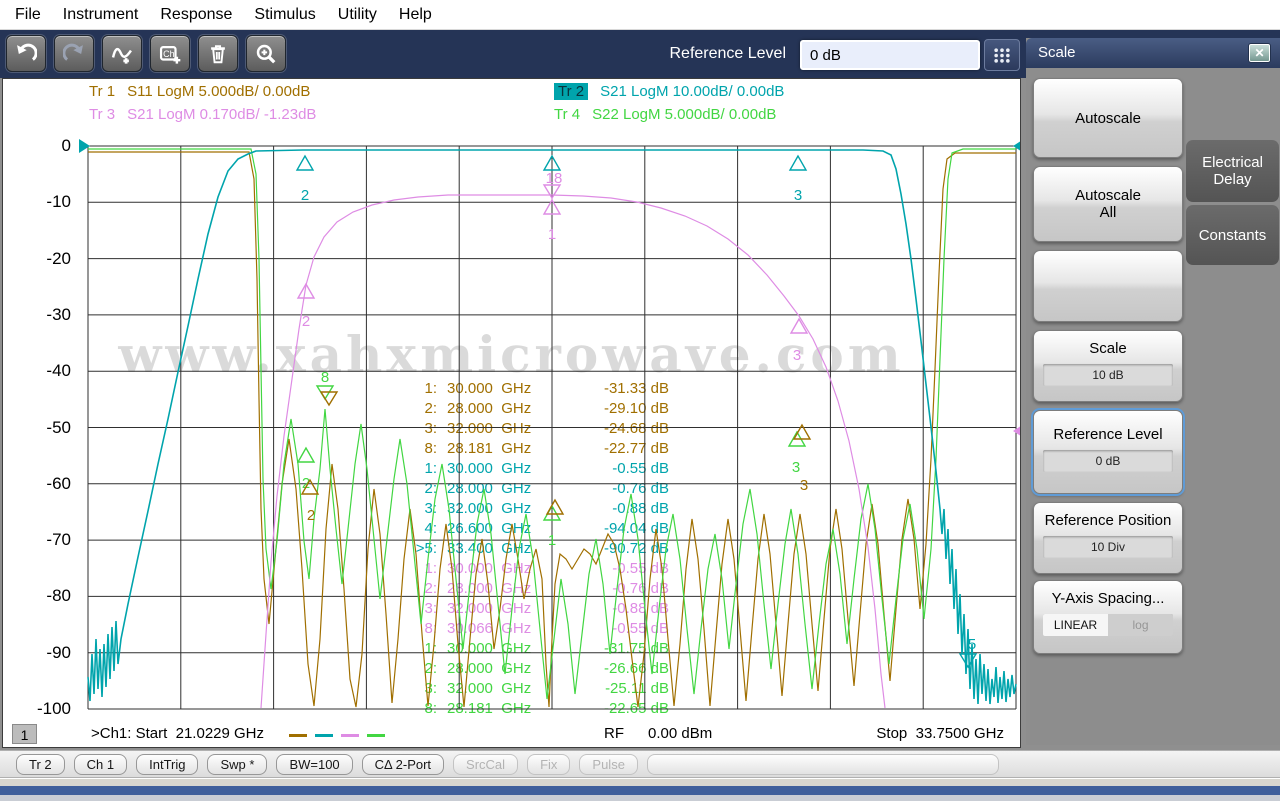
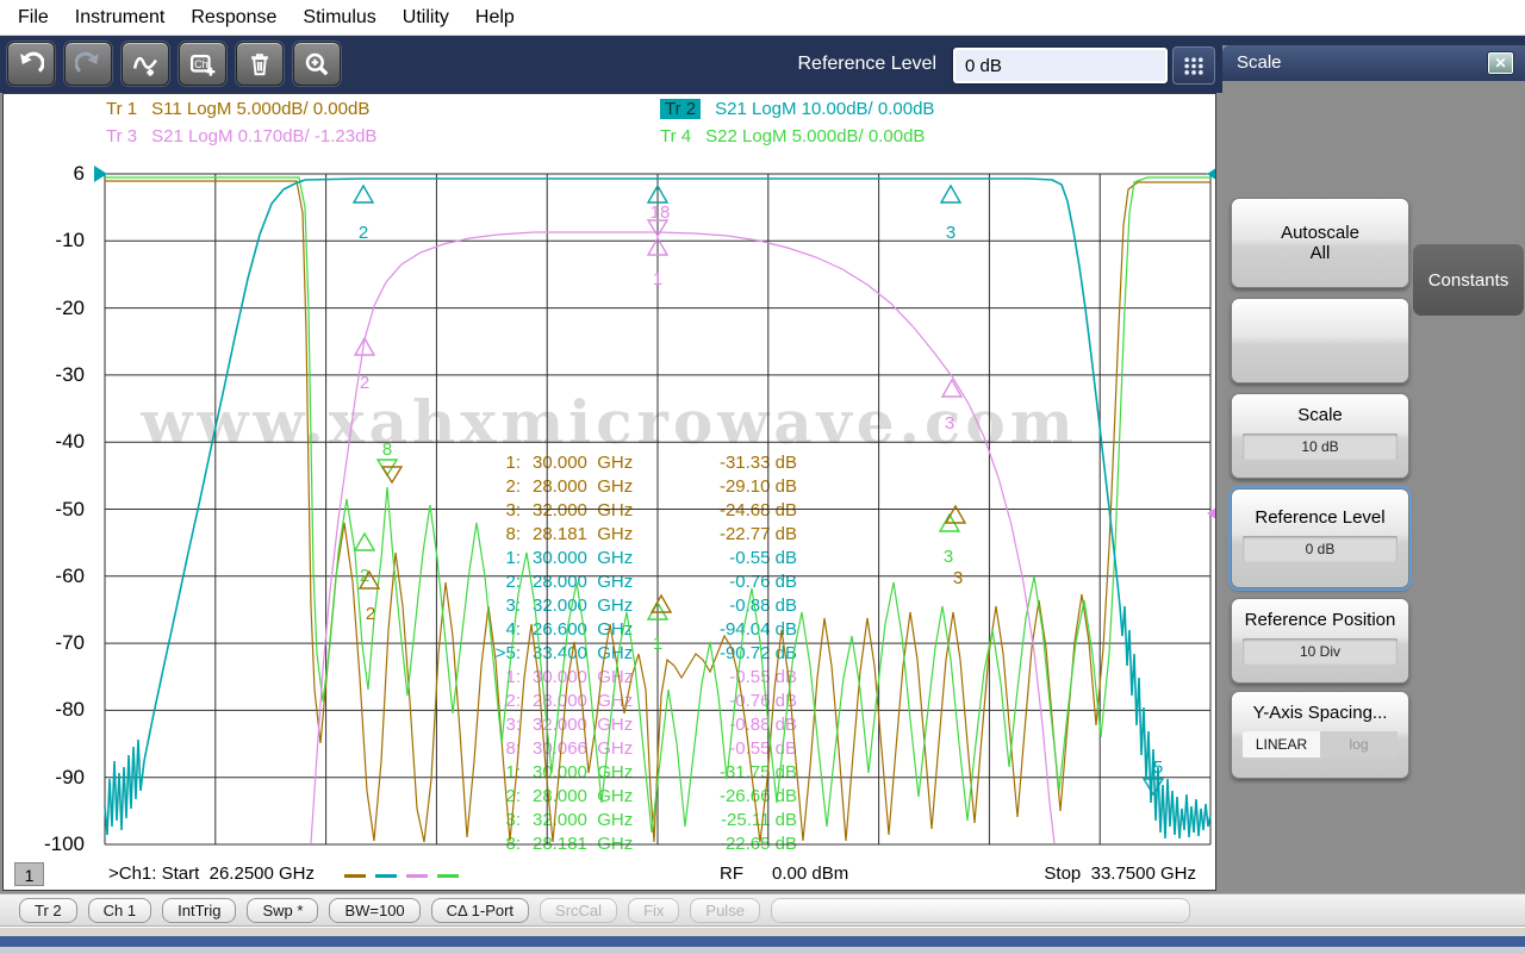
  File
  Instrument
  Response
  Stimulus
  Utility
  Help
  Ch
  Reference Level
  0 dB
  www.xaxmicrowave.com
  1:
  3.000 GHz
  -31.33 dB
  2:
  2.000 GHz
  -29.10 dB
  3:
  3.000 GHz
  -24.68 dB
  8:
  2.181 GHz
  -22.77 dB
  1:
  3.000 GHz
  -0.55 dB
  2:
  2.000 GHz
  -0.76 dB
  3:
  3.00 GHz
  -088 dB
  4:
  .600 GHz
  -94.04 dB
  3.40 GHz
  -9.72 dB
  1:
  3.00 GHz
  -0.55 d
  2:
  2.00 GHz
  -0.76 d
  3:
  3.000 GHz
  0.88 dB
  3066 GHz
  -0.55 dB
  1:
  3.000 GHz
  -31.75B
  2:
  2.000 GHz
  -26.6 dB
  3:
  3000 GHz
  -25.11 dB
  2
  3
  5
  18
  1
  2
  3
  8
  2
  2
  1
  3
  3
  Tr 1 S11 LogM 5.000dB/ 0.00dB
  Tr 2 S21 LogM 10.00dB/ 0.00dB
  Tr 3 S21 LogM 0.170dB/ -1.23dB
  Tr 4 S22 LogM 5.000dB/ 0.00dB
  1
- >Ch1: Start 21.0229 GHz
+ >Ch1: Start 26.2500 GHz
  RF
  0.00 dBm
  Stop 33.7500 GHz
- 0
+ 6
  -10
  -20
  -30
  -40
  -50
  -60
  -70
  -80
  -90
  -100
  Scale
  ✕
- Autoscale
  Autoscale All
  Scale
  10 dB
  Reference Level
  0 dB
  Reference Position
  10 Div
  Y-Axis Spacing...
  LINEAR
  log
- Electrical Delay
  Constants
  Tr 2
  Ch 1
  IntTrig
  Swp *
  BW=100
- CΔ 2-Port
+ CΔ 1-Port
  SrcCal
  Fix
  Pulse
